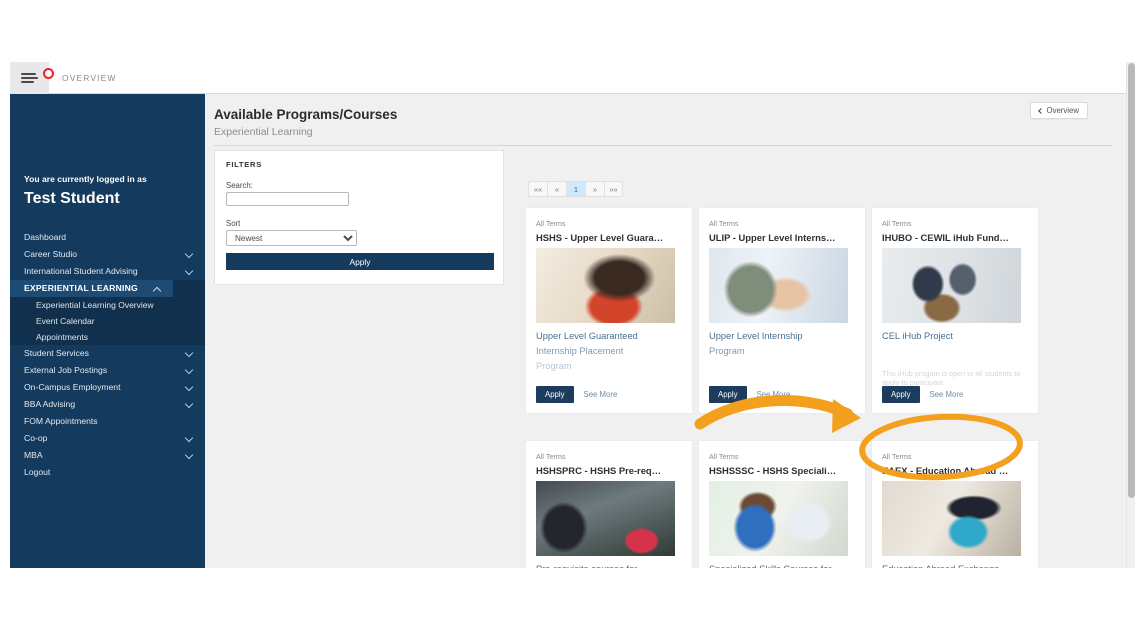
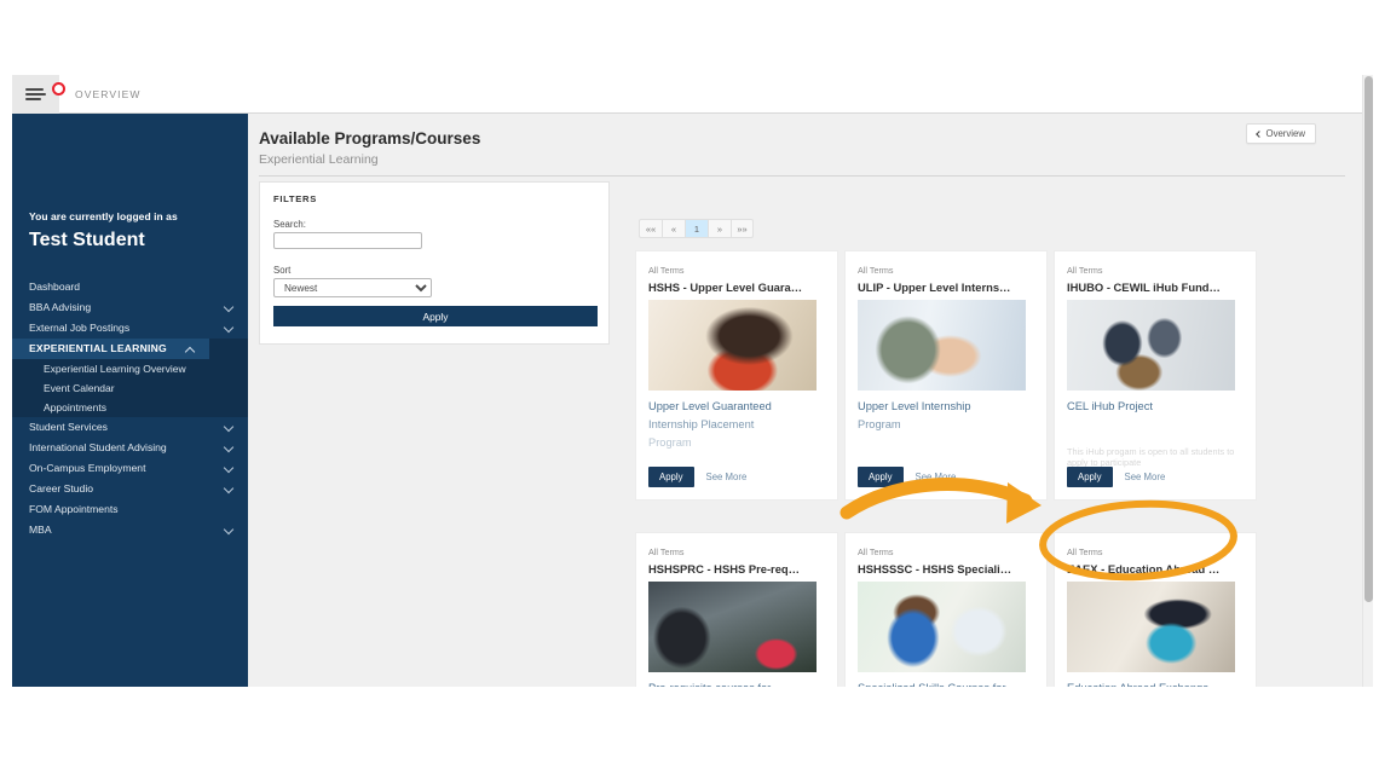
  OVERVIEW
  You are currently logged in as
  Test Student
  Dashboard
- Career Studio
+ BBA Advising
- International Student Advising
+ External Job Postings
  EXPERIENTIAL LEARNING
  Experiential Learning Overview
  Event Calendar
  Appointments
  Student Services
- External Job Postings
+ International Student Advising
  On-Campus Employment
- BBA Advising
+ Career Studio
  FOM Appointments
- Co-op
  MBA
- Logout
  Available Programs/Courses
  Experiential Learning
  Overview
  FILTERS
  Search:
  Sort
  Newest
  Apply
  ««
  «
  1
  »
  »»
  All Terms
  HSHS - Upper Level Guara…
  Upper Level Guaranteed
  Internship Placement
  Program
  Apply
  See More
  All Terms
  ULIP - Upper Level Interns…
  Upper Level Internship
  Program
  Apply
  See More
  All Terms
  IHUBO - CEWIL iHub Fund…
  CEL iHub Project
  This iHub progam is open to all students to apply to participate
  Apply
  See More
  All Terms
  HSHSPRC - HSHS Pre-req…
  All Terms
  HSHSSSC - HSHS Speciali…
  All Terms
  EX - Education Ad …
